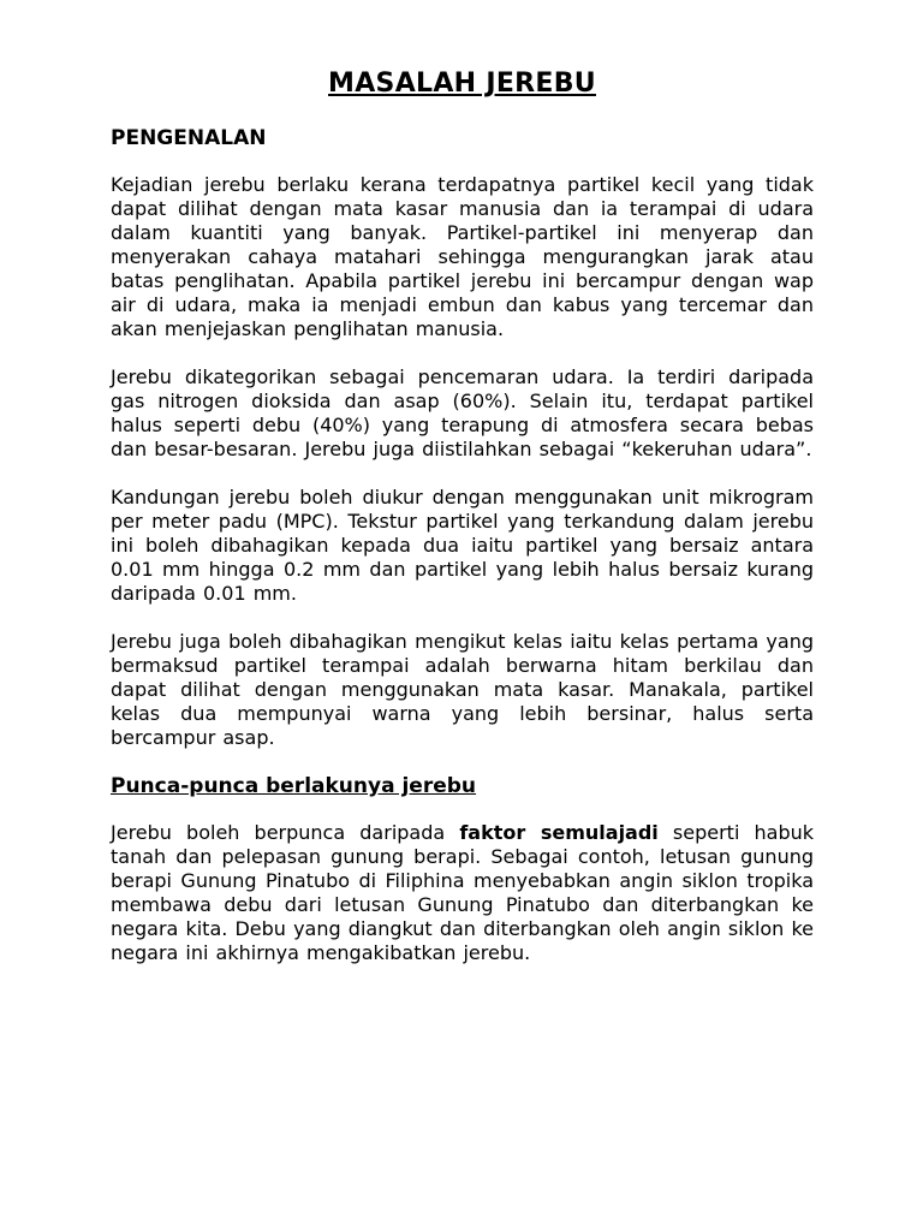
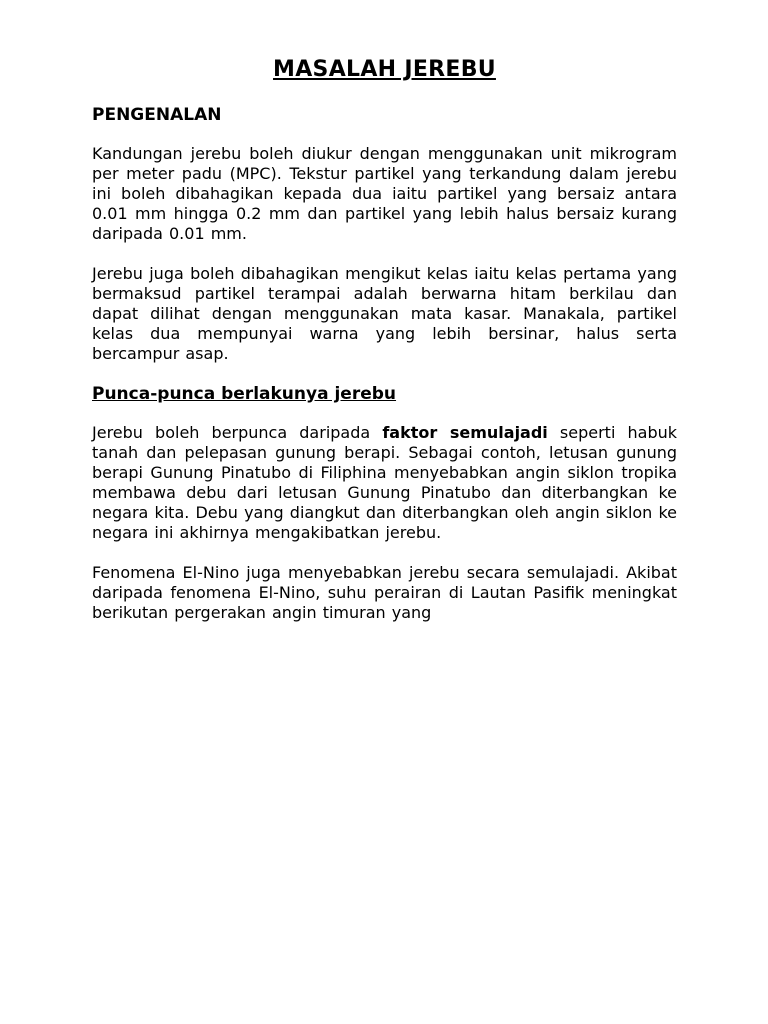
  MASALAH JEREBU
  PENGENALAN
- Kejadian jerebu berlaku kerana terdapatnya partikel kecil yang tidak dapat dilihat dengan mata kasar manusia dan ia terampai di udara dalam kuantiti yang banyak. Partikel-partikel ini menyerap dan menyerakan cahaya matahari sehingga mengurangkan jarak atau batas penglihatan. Apabila partikel jerebu ini bercampur dengan wap air di udara, maka ia menjadi embun dan kabus yang tercemar dan akan menjejaskan penglihatan manusia.
- Jerebu dikategorikan sebagai pencemaran udara. Ia terdiri daripada gas nitrogen dioksida dan asap (60%). Selain itu, terdapat partikel halus seperti debu (40%) yang terapung di atmosfera secara bebas dan besar-besaran. Jerebu juga diistilahkan sebagai “kekeruhan udara”.
  Kandungan jerebu boleh diukur dengan menggunakan unit mikrogram per meter padu (MPC). Tekstur partikel yang terkandung dalam jerebu ini boleh dibahagikan kepada dua iaitu partikel yang bersaiz antara 0.01 mm hingga 0.2 mm dan partikel yang lebih halus bersaiz kurang daripada 0.01 mm.
  Jerebu juga boleh dibahagikan mengikut kelas iaitu kelas pertama yang bermaksud partikel terampai adalah berwarna hitam berkilau dan dapat dilihat dengan menggunakan mata kasar. Manakala, partikel kelas dua mempunyai warna yang lebih bersinar, halus serta bercampur asap.
  Punca-punca berlakunya jerebu
  Jerebu boleh berpunca daripada faktor semulajadi seperti habuk tanah dan pelepasan gunung berapi. Sebagai contoh, letusan gunung berapi Gunung Pinatubo di Filiphina menyebabkan angin siklon tropika membawa debu dari letusan Gunung Pinatubo dan diterbangkan ke negara kita. Debu yang diangkut dan diterbangkan oleh angin siklon ke negara ini akhirnya mengakibatkan jerebu.
+ Fenomena El-Nino juga menyebabkan jerebu secara semulajadi. Akibat daripada fenomena El-Nino, suhu perairan di Lautan Pasifik meningkat berikutan pergerakan angin timuran yang
